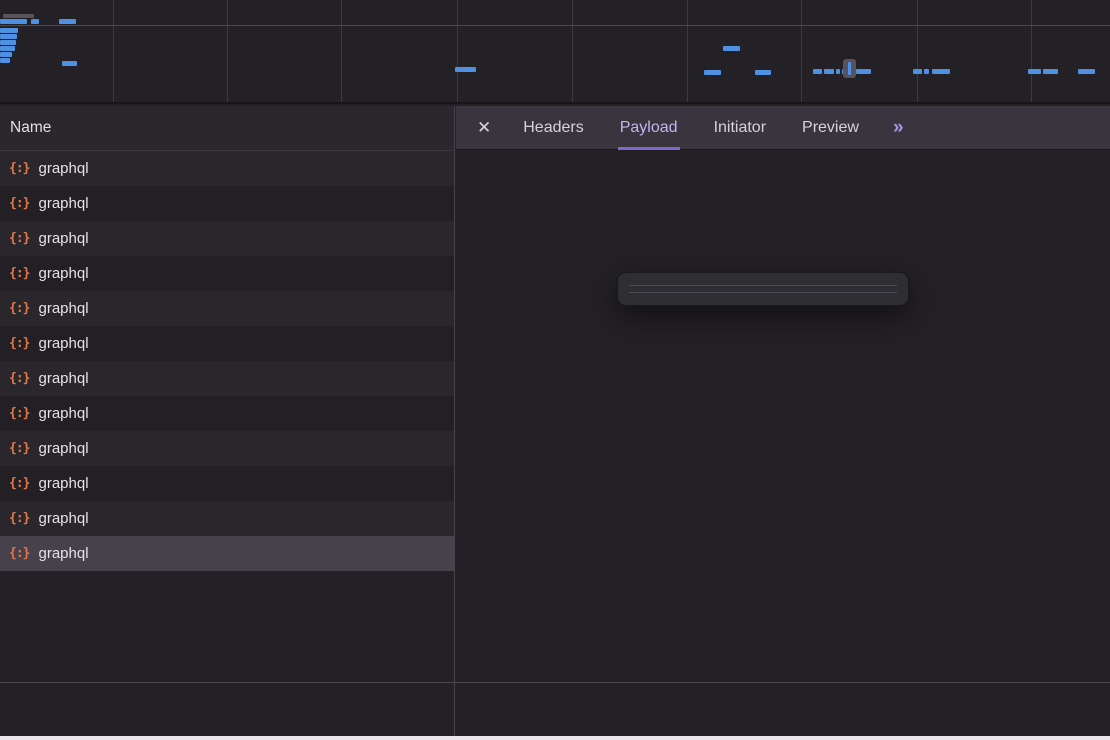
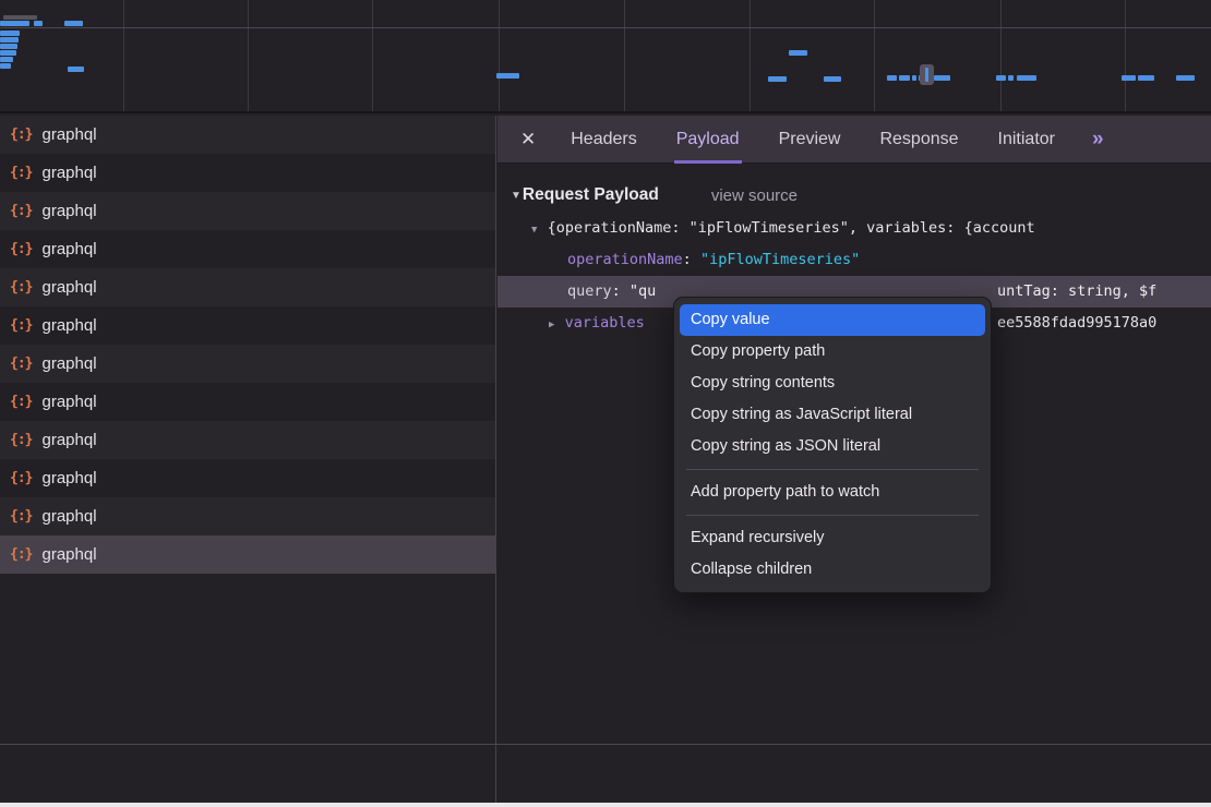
- Name
  {:}
  graphql
  {:}
  graphql
  {:}
  graphql
  {:}
  graphql
  {:}
  graphql
  {:}
  graphql
  {:}
  graphql
  {:}
  graphql
  {:}
  graphql
  {:}
  graphql
  {:}
  graphql
  {:}
  graphql
  ✕
  Headers
  Payload
- Initiator
+ Preview
+ Response
- Preview
+ Initiator
  »
+ ▼
+ Request Payload
+ view source
+ ▼ {operationName: "ipFlowTimeseries", variables: {account
+ operationName: "ipFlowTimeseries"
+ query: "qu
+ untTag: string, $f
+ ▶ variables
+ ee5588fdad995178a0
+ Copy value
+ Copy property path
+ Copy string contents
+ Copy string as JavaScript literal
+ Copy string as JSON literal
+ Add property path to watch
+ Expand recursively
+ Collapse children
